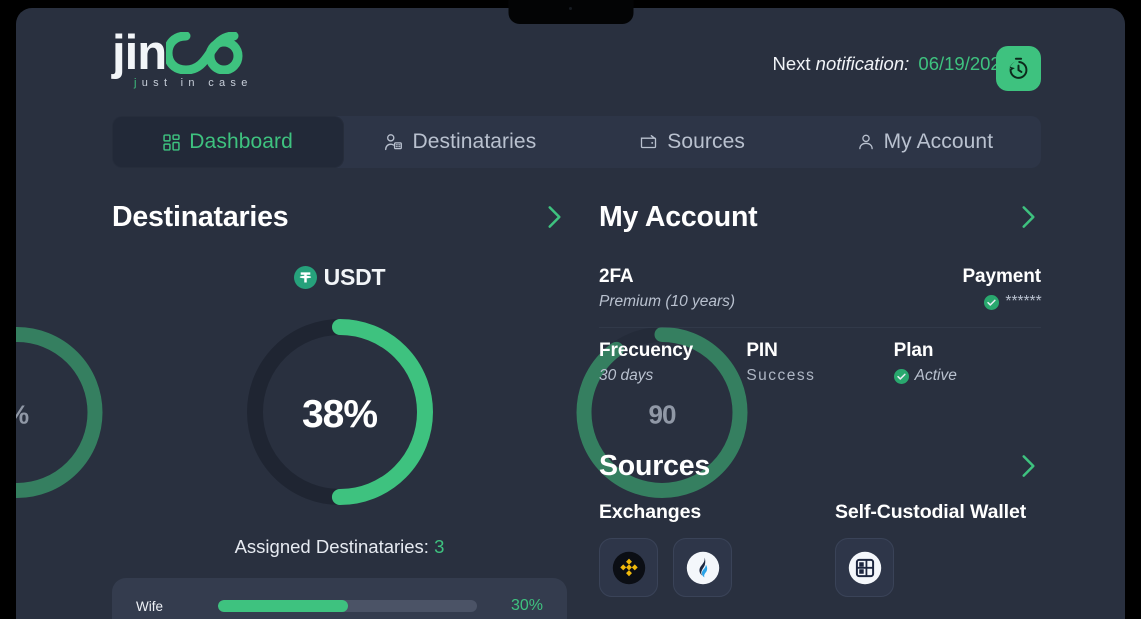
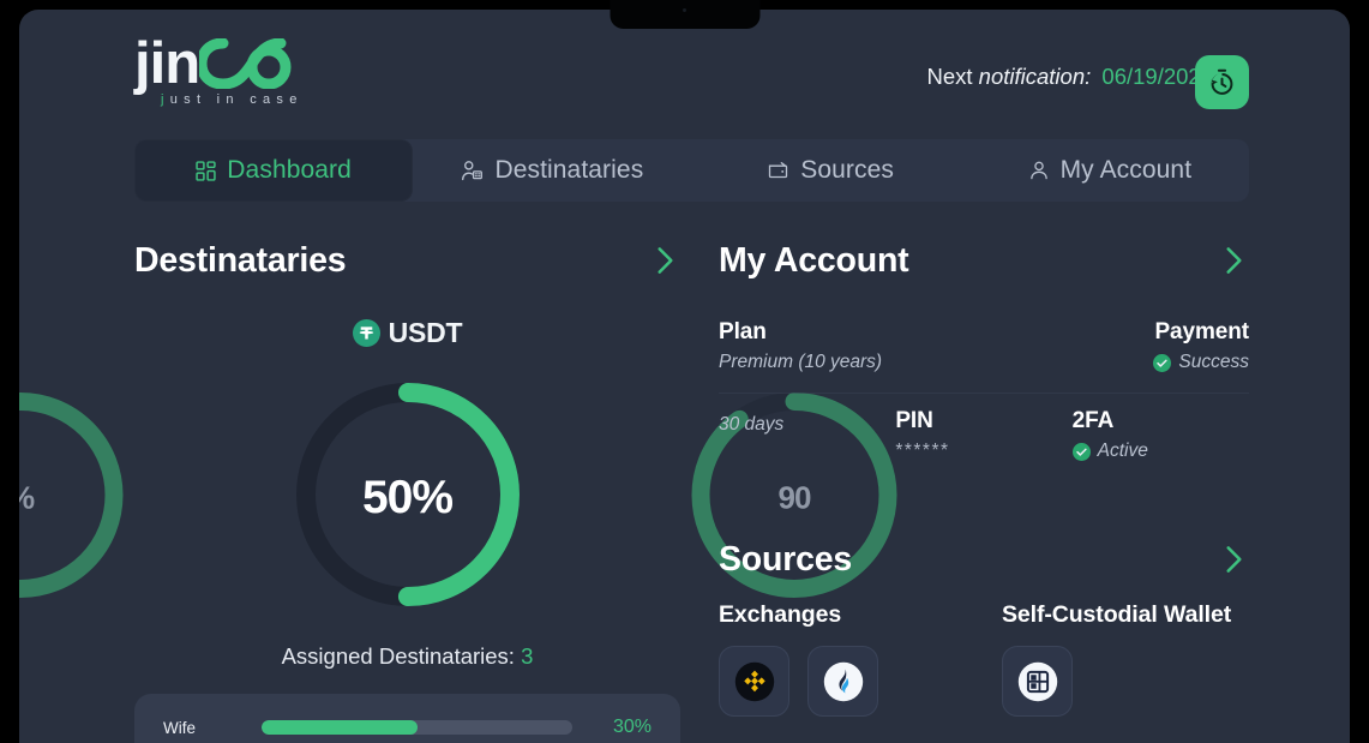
  jin
  j
  ust in case
  Next notification: 06/19/20
  Dashboard
  Destinataries
  Sources
  My Account
  Destinataries
  USDT
  %
- 38%
+ 50%
  90
  Assigned Destinataries: 3
  Wife
  30%
  My Account
- 2FA
+ Plan
  Premium (10 years)
  Payment
- ******
+ Success
- Frecuency
  30 days
  PIN
- Success
+ ******
- Plan
+ 2FA
  Active
  Sources
  Exchanges
  Self-Custodial Wallet
